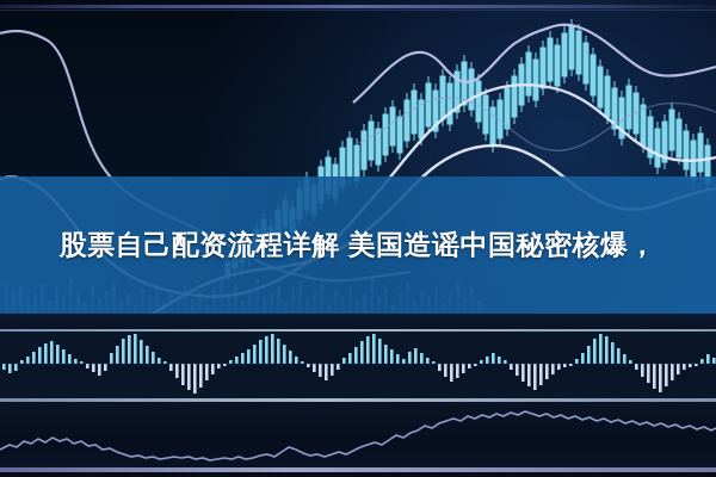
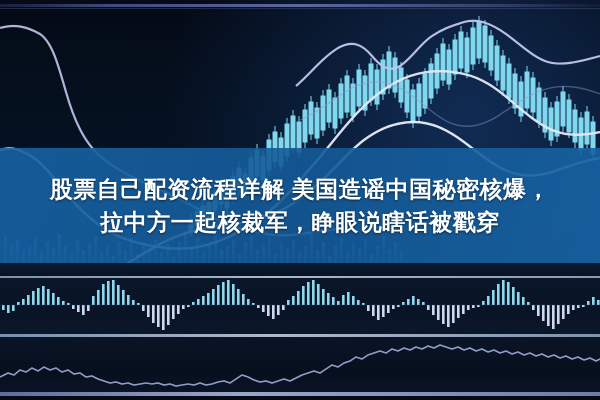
  股票自己配资流程详解 美国造谣中国秘密核爆，
+ 拉中方一起核裁军，睁眼说瞎话被戳穿
